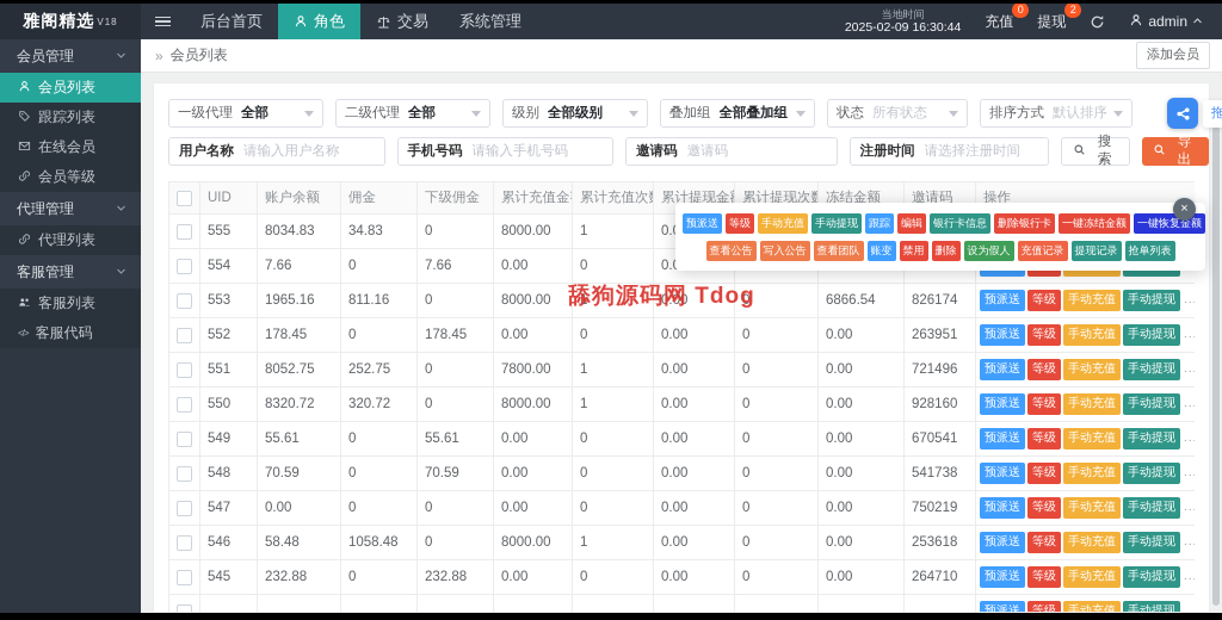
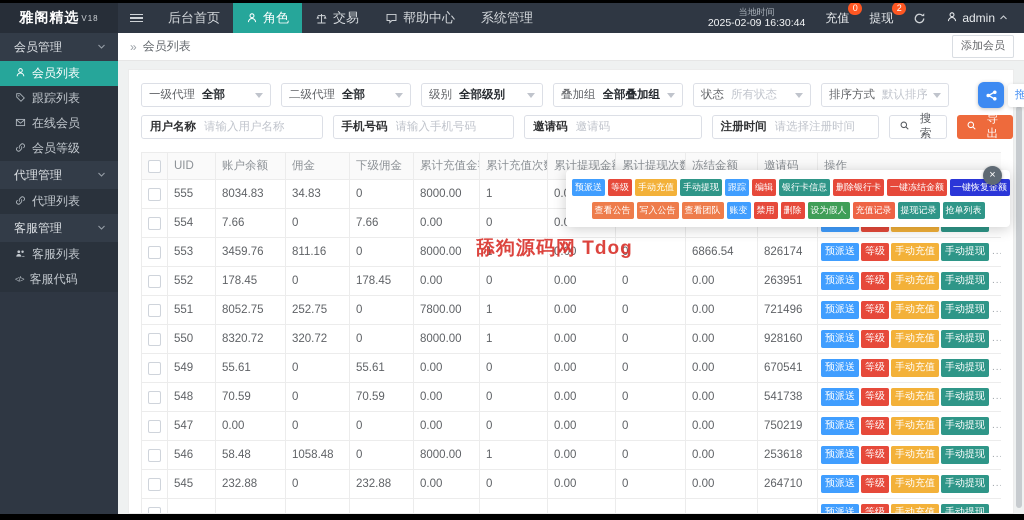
  雅阁精选
  V18
  后台首页
  角色
  交易
+ 帮助中心
  系统管理
  当地时间
  2025-02-09 16:30:44
  充值
  0
  提现
  2
  admin
  会员管理
  会员列表
  跟踪列表
  在线会员
  会员等级
  代理管理
  代理列表
  客服管理
  客服列表
  </>
  客服代码
  »
  会员列表
  添加会员
  一级代理
  全部
  二级代理
  全部
  级别
  全部级别
  叠加组
  全部叠加组
  状态
  所有状态
  排序方式
  默认排序
  用户名称
  请输入用户名称
  手机号码
  请输入手机号码
  邀请码
  邀请码
  注册时间
  请选择注册时间
  搜索
  导出
  	UID	账户余额	佣金	下级佣金	累计充值金	累计充值次	累计提现金	累计提现次	冻结金额	邀请码	操作
- 	553	1965.16	811.16	0	8000.00	1	0.00	0	6866.54	826174	预派送 等级 手动充值 手动提现 ..
+ 	553	3459.76	811.16	0	8000.00	1	0.00	0	6866.54	826174	预派送 等级 手动充值 手动提现 ..
  	552	178.45	0	178.45	0.00	0	0.00	0	0.00	263951	预派送 等级 手动充值 手动提现 ..
  	551	8052.75	252.75	0	7800.00	1	0.00	0	0.00	721496	预派送 等级 手动充值 手动提现 ..
  	550	8320.72	320.72	0	8000.00	1	0.00	0	0.00	928160	预派送 等级 手动充值 手动提现 ..
  	549	55.61	0	55.61	0.00	0	0.00	0	0.00	670541	预派送 等级 手动充值 手动提现 ..
  	548	70.59	0	70.59	0.00	0	0.00	0	0.00	541738	预派送 等级 手动充值 手动提现 ..
  	547	0.00	0	0	0.00	0	0.00	0	0.00	750219	预派送 等级 手动充值 手动提现 ..
  	546	58.48	1058.48	0	8000.00	1	0.00	0	0.00	253618	预派送 等级 手动充值 手动提现 ..
  	545	232.88	0	232.88	0.00	0	0.00	0	0.00	264710	预派送 等级 手动充值 手动提现 ..
  											预派送 等级 手动充值 手动提现 ..
  舔狗源码网 Tdog
  ×
  预派送
  等级
  手动充值
  手动提现
  跟踪
  编辑
  银行卡信息
  删除银行卡
  一键冻结金额
  一键恢复金额
  查看公告
  写入公告
  查看团队
  账变
  禁用
  删除
  设为假人
  充值记录
  提现记录
  抢单列表
